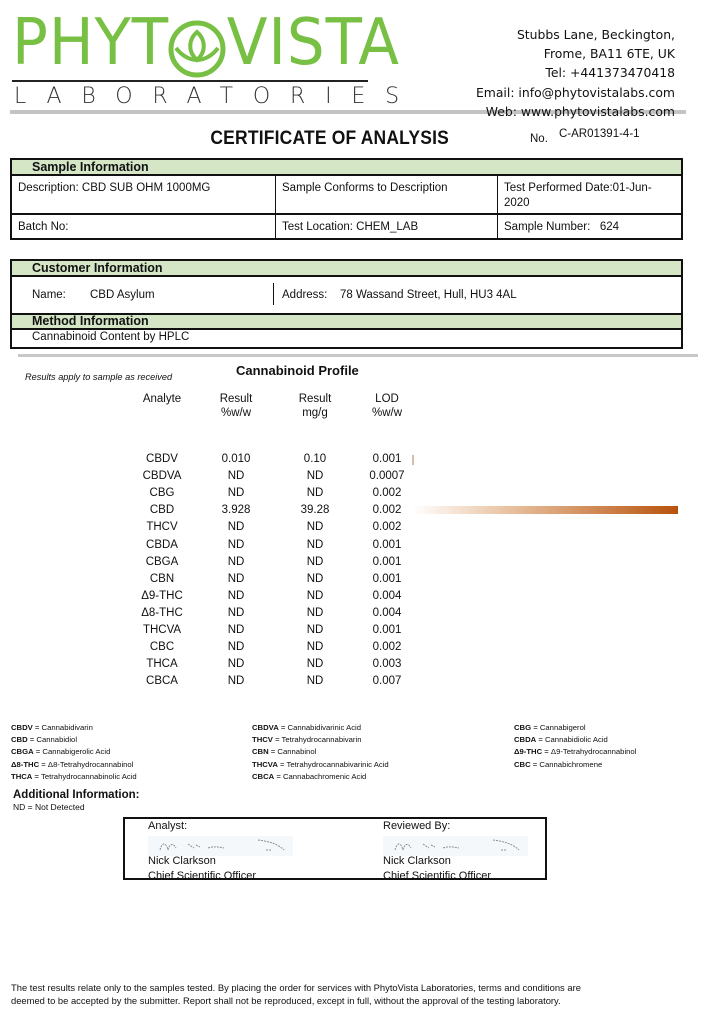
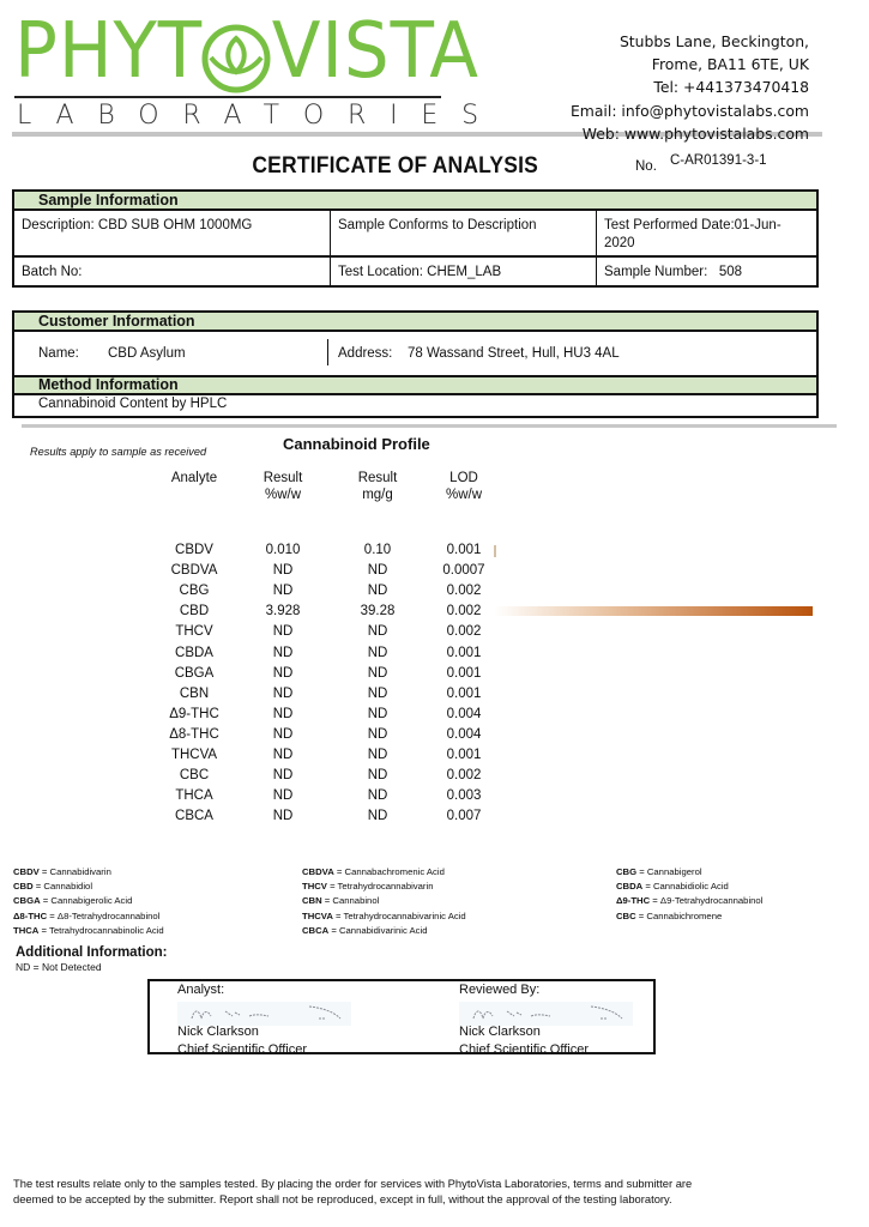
  PHYT VISTA
  LABORATORIES
  Stubbs Lane, Beckington,
  Frome, BA11 6TE, UK
  Tel: +441373470418
  Email: info@phytovistalabs.com
  Web: www.phytovistalabs.com
  CERTIFICATE OF ANALYSIS
  No.
- C-AR01391-4-1
+ C-AR01391-3-1
  Sample Information
  Description: CBD SUB OHM 1000MG
  Sample Conforms to Description
  Test Performed Date:01-Jun-2020
  Batch No:
  Test Location: CHEM_LAB
- Sample Number: 624
+ Sample Number: 508
  Customer Information
  Name:
  CBD Asylum
  Address:
  78 Wassand Street, Hull, HU3 4AL
  Method Information
  Cannabinoid Content by HPLC
  Results apply to sample as received
  Cannabinoid Profile
  Analyte
  Result
  %w/w
  Result
  mg/g
  LOD
  %w/w
  CBDV
  0.010
  0.10
  0.001
  CBDVA
  ND
  ND
  0.0007
  CBG
  ND
  ND
  0.002
  CBD
  3.928
  39.28
  0.002
  THCV
  ND
  ND
  0.002
  CBDA
  ND
  ND
  0.001
  CBGA
  ND
  ND
  0.001
  CBN
  ND
  ND
  0.001
  Δ9-THC
  ND
  ND
  0.004
  Δ8-THC
  ND
  ND
  0.004
  THCVA
  ND
  ND
  0.001
  CBC
  ND
  ND
  0.002
  THCA
  ND
  ND
  0.003
  CBCA
  ND
  ND
  0.007
  CBDV = Cannabidivarin
  CBD = Cannabidiol
  CBGA = Cannabigerolic Acid
  Δ8-THC = Δ8-Tetrahydrocannabinol
  THCA = Tetrahydrocannabinolic Acid
- CBDVA = Cannabidivarinic Acid
+ CBDVA = Cannabachromenic Acid
  THCV = Tetrahydrocannabivarin
  CBN = Cannabinol
  THCVA = Tetrahydrocannabivarinic Acid
- CBCA = Cannabachromenic Acid
+ CBCA = Cannabidivarinic Acid
  CBG = Cannabigerol
  CBDA = Cannabidiolic Acid
  Δ9-THC = Δ9-Tetrahydrocannabinol
  CBC = Cannabichromene
  Additional Information:
  ND = Not Detected
  Analyst:
  Nick Clarkson
  Chief Scientific Officer
  Reviewed By:
  Nick Clarkson
  Chief Scientific Officer
- The test results relate only to the samples tested. By placing the order for services with PhytoVista Laboratories, terms and conditions are
+ The test results relate only to the samples tested. By placing the order for services with PhytoVista Laboratories, terms and submitter are
  deemed to be accepted by the submitter. Report shall not be reproduced, except in full, without the approval of the testing laboratory.
